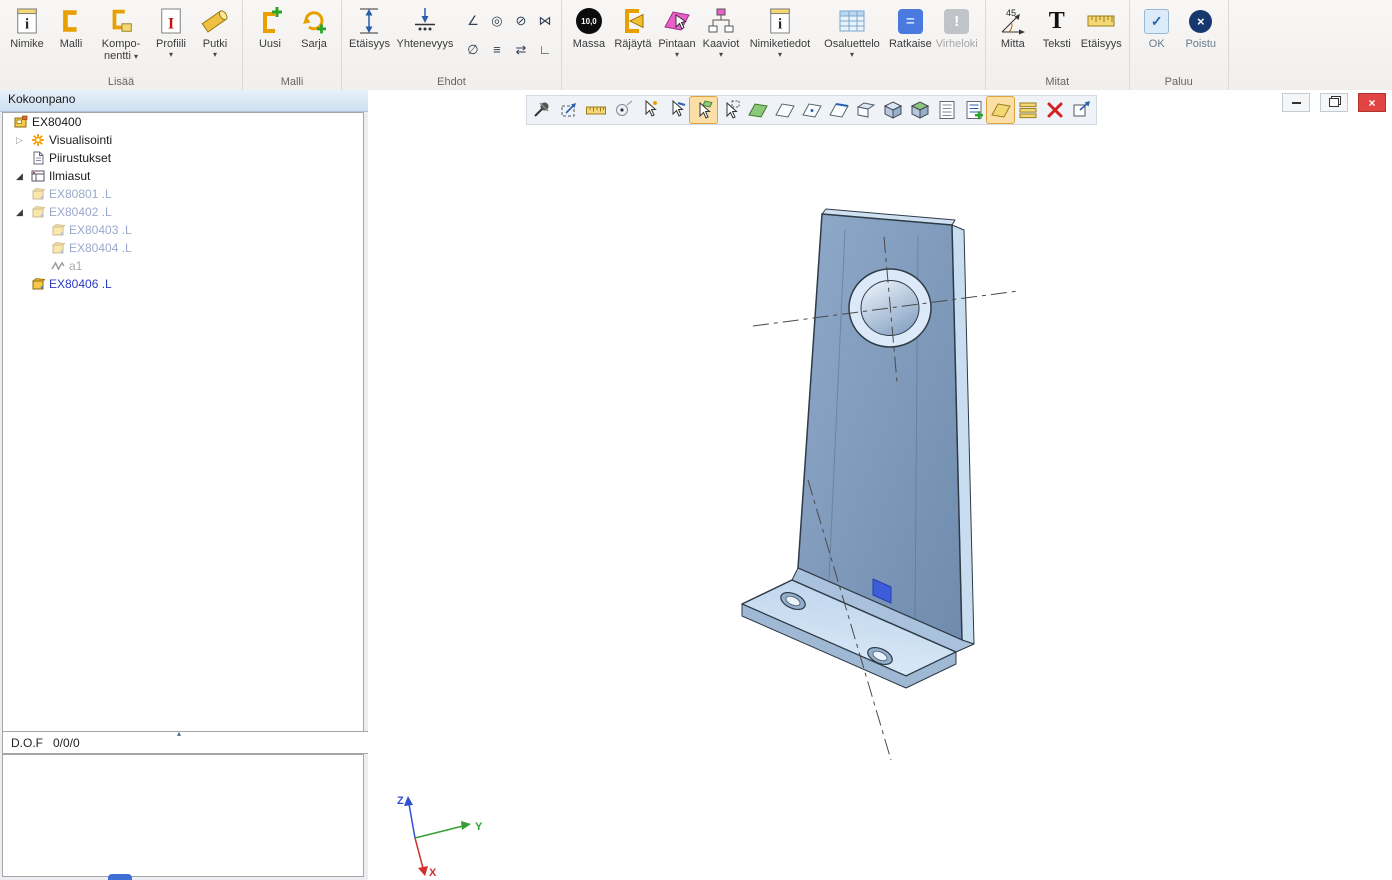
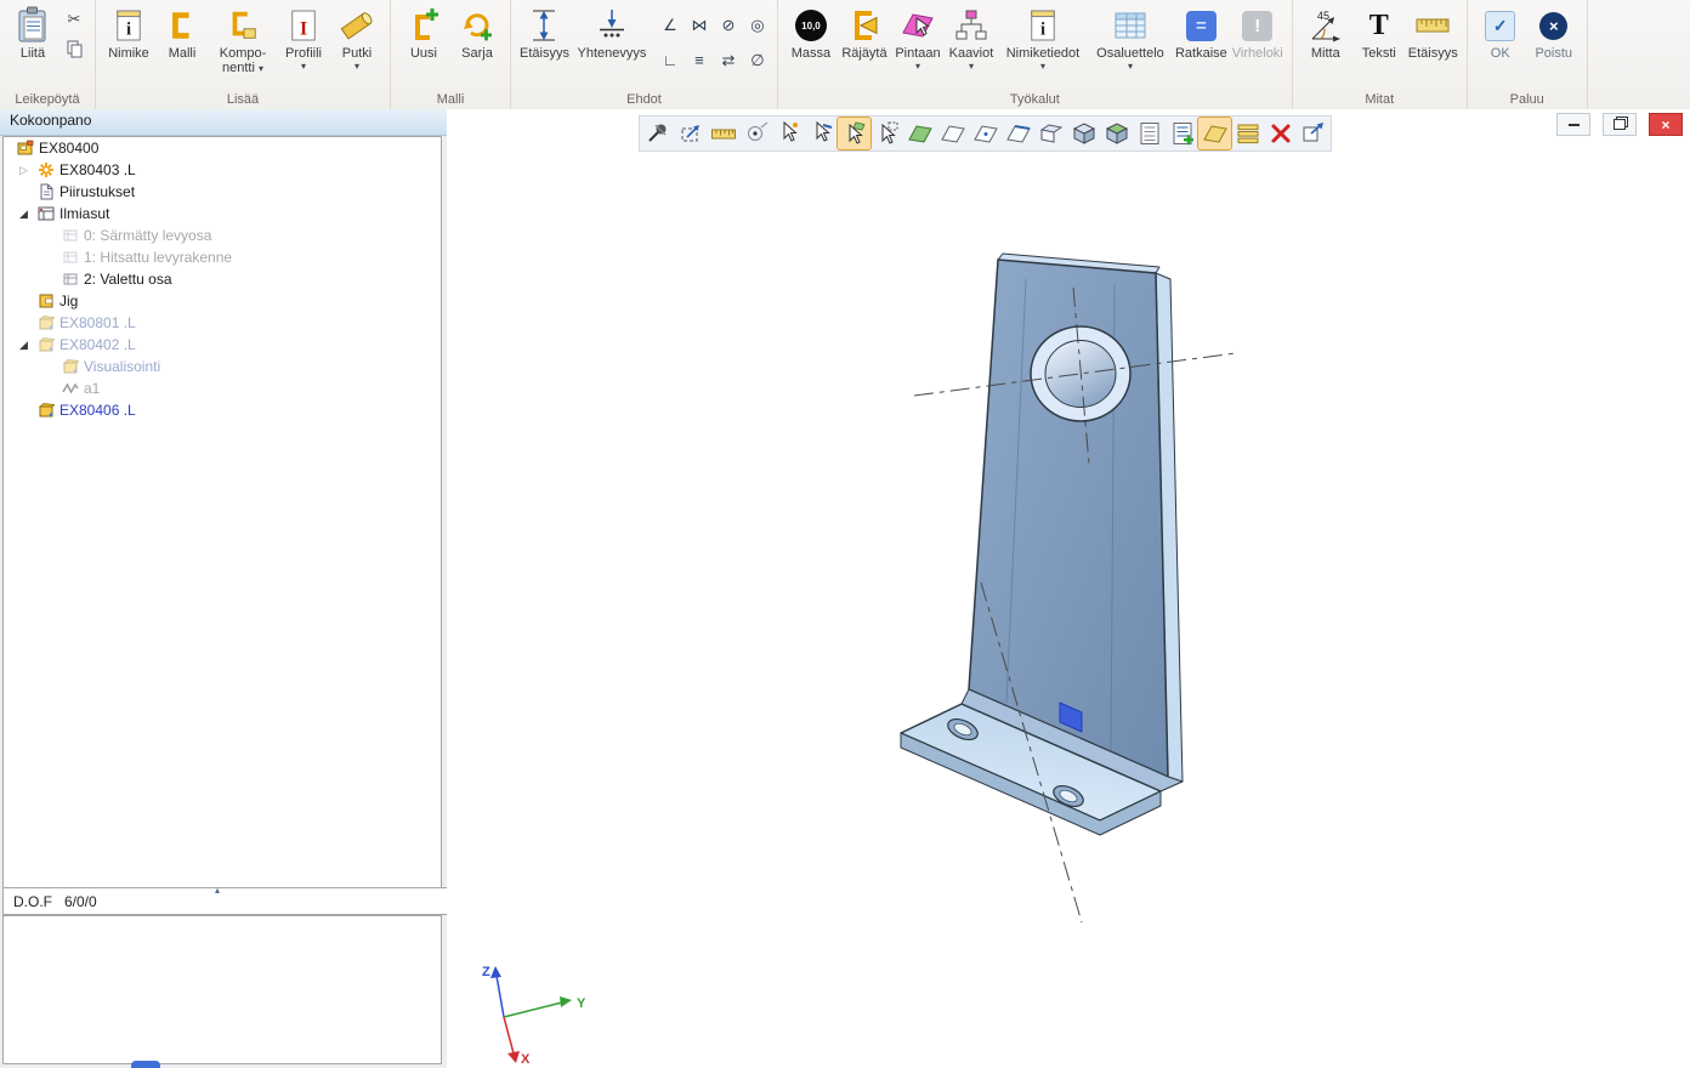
+ Liitä
+ ✂
+ Leikepöytä
  i
  Nimike
  Malli
  Kompo-
  nentti ▾
  I
  Profiili
  ▾
  Putki
  ▾
  Lisää
  Uusi
  Sarja
  Malli
  Etäisyys
  Yhtenevyys
  ∠
- ◎
+ ⋈
  ⊘
- ⋈
+ ◎
- ∅
+ ∟
  ≡
  ⇄
- ∟
+ ∅
  Ehdot
  10,0
  Massa
  Räjäytä
  Pintaan
  ▾
  Kaaviot
  ▾
  i
  Nimiketiedot
  ▾
  Osaluettelo
  ▾
  =
  Ratkaise
  !
  Virheloki
+ Työkalut
  45
  Mitta
  T
  Teksti
  Etäisyys
  Mitat
  ✓
  OK
  ×
  Poistu
  Paluu
  Kokoonpano
  EX80400
  ▷
- Visualisointi
+ EX80403 .L
  Piirustukset
  ◢
  Ilmiasut
+ 0: Särmätty levyosa
+ 1: Hitsattu levyrakenne
+ 2: Valettu osa
+ Jig
  EX80801 .L
  ◢
  EX80402 .L
- EX80403 .L
+ Visualisointi
- EX80404 .L
  a1
  EX80406 .L
  ▴
  D.O.F
- 0/0/0
+ 6/0/0
  Z
  Y
  X
  ×
